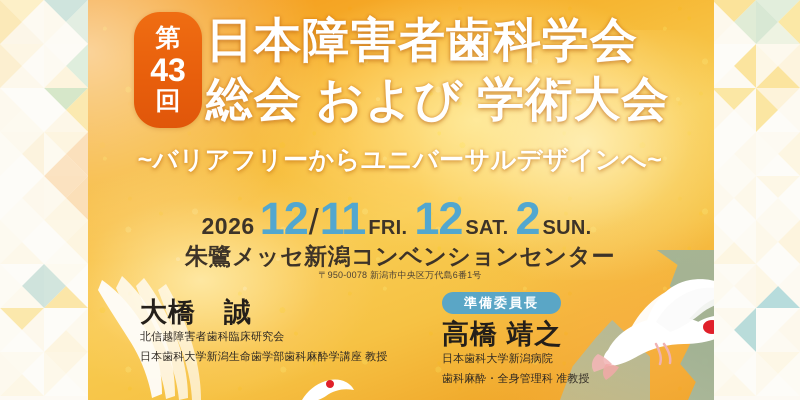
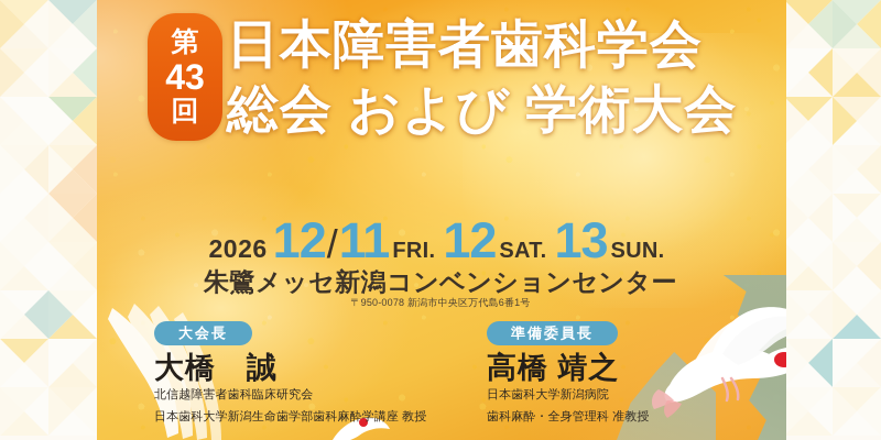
  第
  43
  回
  日本障害者歯科学会
  総会 および 学術大会
- ~バリアフリーからユニバーサルデザインへ~
  2026
  12
  /
  11
  FRI.
  12
  SAT.
- 2
+ 13
  SUN.
  朱鷺メッセ新潟コンベンションセンター
  〒950-0078 新潟市中央区万代島6番1号
+ 大会長
  大橋 誠
  北信越障害者歯科臨床研究会
  日本歯科大学新潟生命歯学部歯科麻酔学講座 教授
  準備委員長
  高橋 靖之
  日本歯科大学新潟病院
  歯科麻酔・全身管理科 准教授
